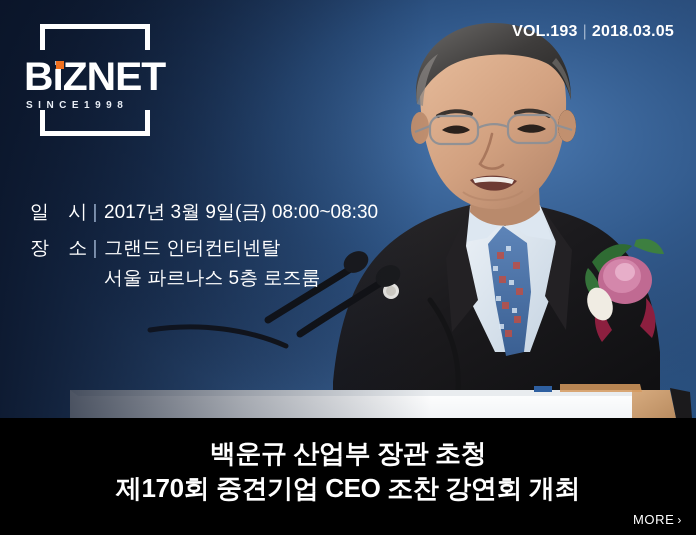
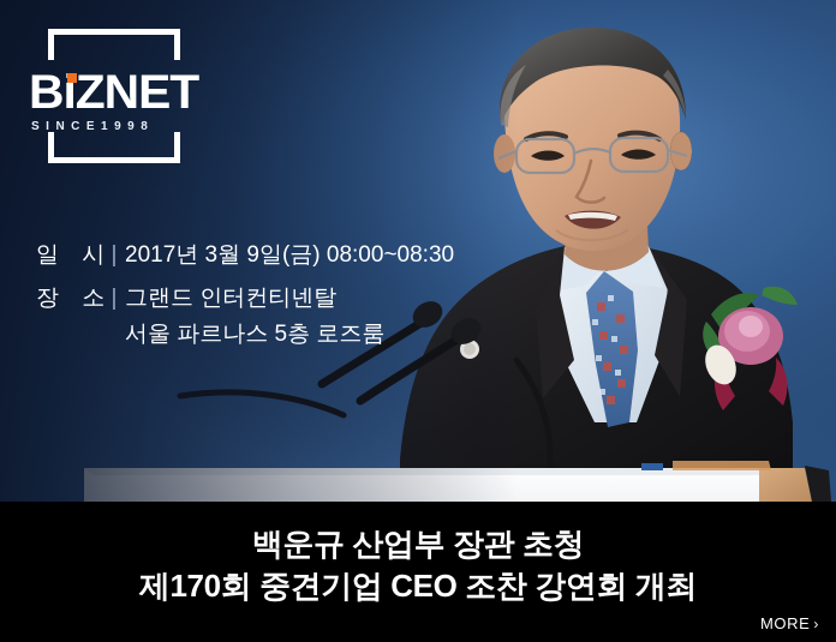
  BiZNET
  SINCE1998
- VOL.193 | 2018.03.05
  일 시
  |
  2017년 3월 9일(금) 08:00~08:30
  장 소
  |
  그랜드 인터컨티넨탈
  서울 파르나스 5층 로즈룸
  백운규 산업부 장관 초청
  제170회 중견기업 CEO 조찬 강연회 개최
  MORE
  ›
